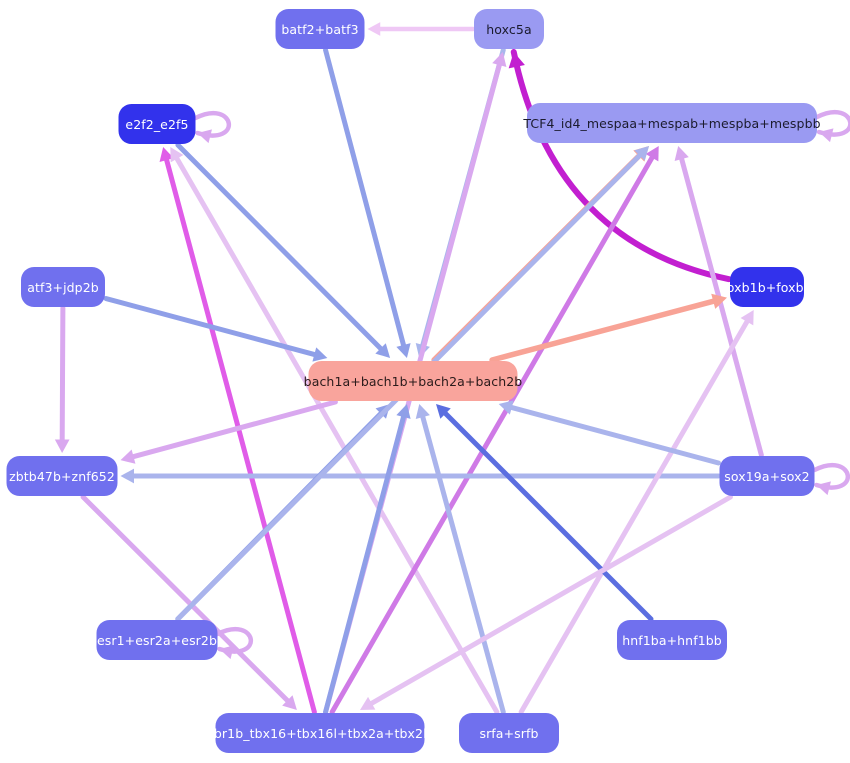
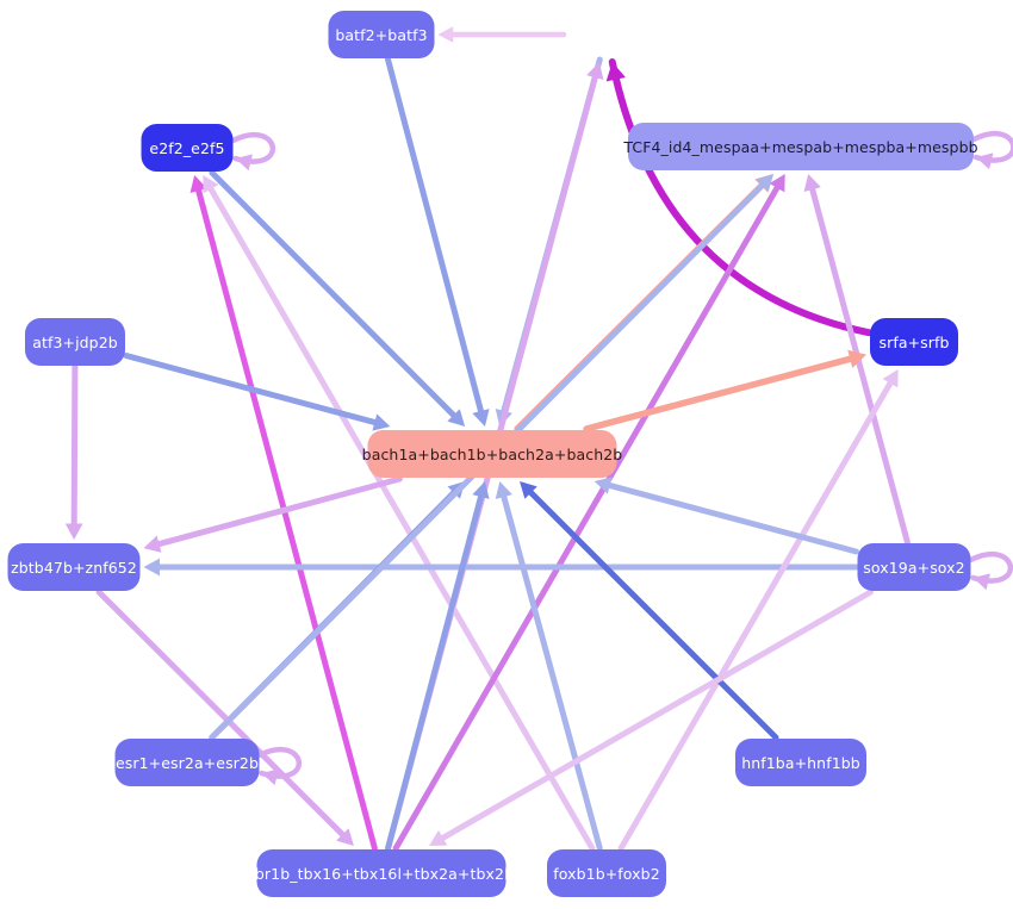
  batf2+batf3
- hoxc5a
  e2f2_e2f5
  TCF4_id4_mespaa+mespab+mespba+mespbb
  atf3+jdp2b
- foxb1b+foxb2
+ srfa+srfb
  bach1a+bach1b+bach2a+bach2b
  zbtb47b+znf652
  sox19a+sox2
  esr1+esr2a+esr2b
  hnf1ba+hnf1bb
  tbr1b_tbx16+tbx16l+tbx2a+tbx2b
- srfa+srfb
+ foxb1b+foxb2
